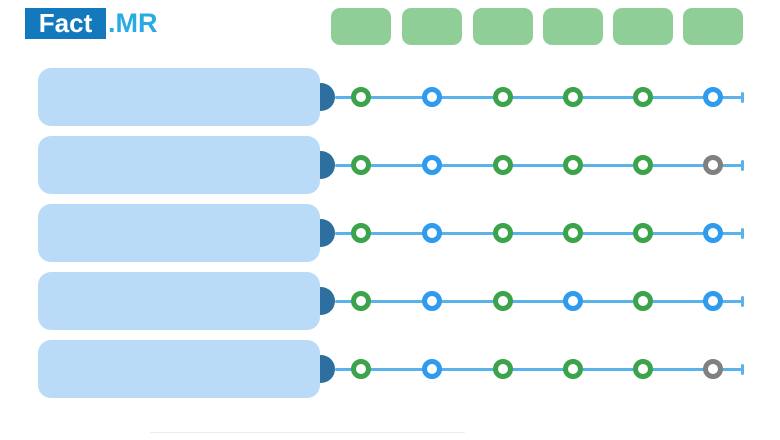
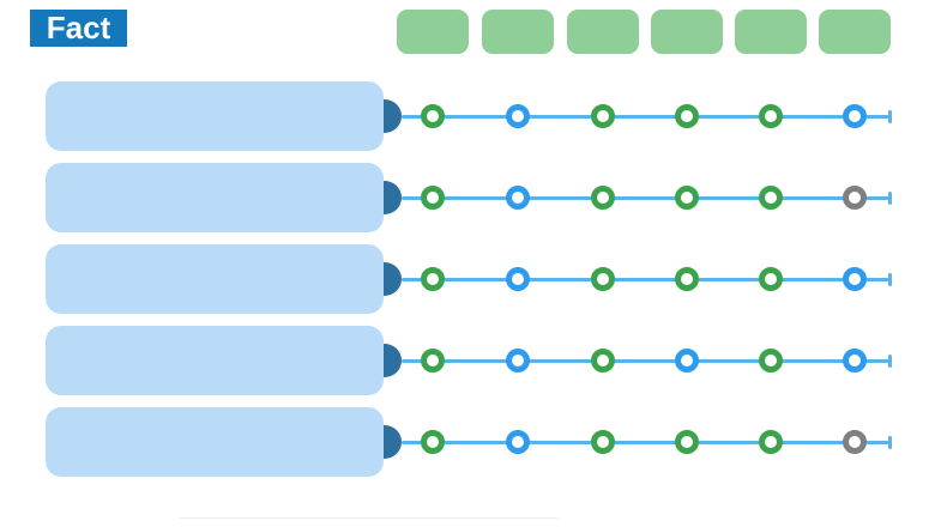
  Fact
- .MR
